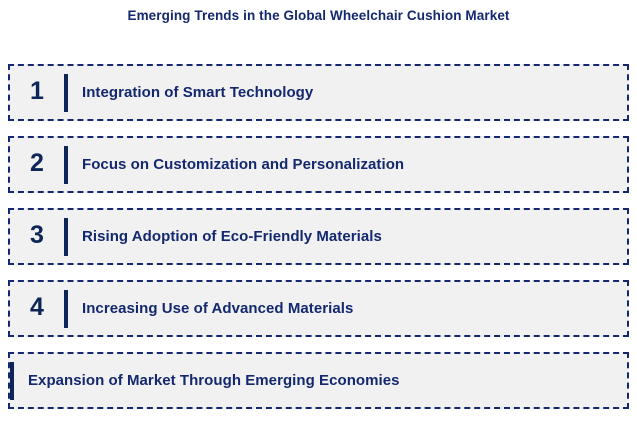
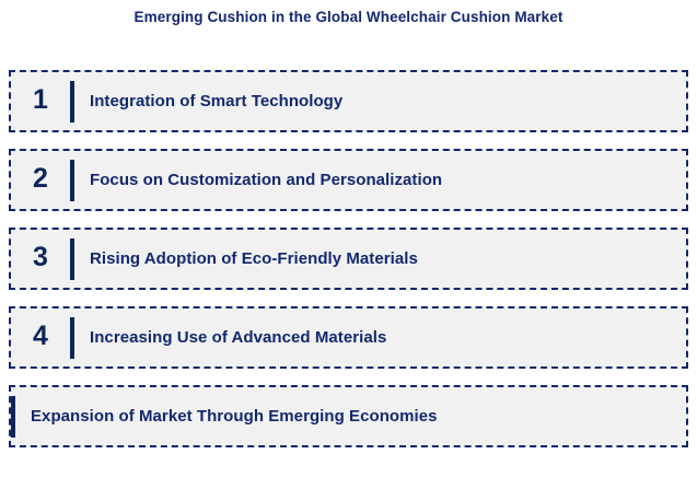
- Emerging Trends in the Global Wheelchair Cushion Market
+ Emerging Cushion in the Global Wheelchair Cushion Market
  1
  Integration of Smart Technology
  2
  Focus on Customization and Personalization
  3
  Rising Adoption of Eco-Friendly Materials
  4
  Increasing Use of Advanced Materials
  Expansion of Market Through Emerging Economies
